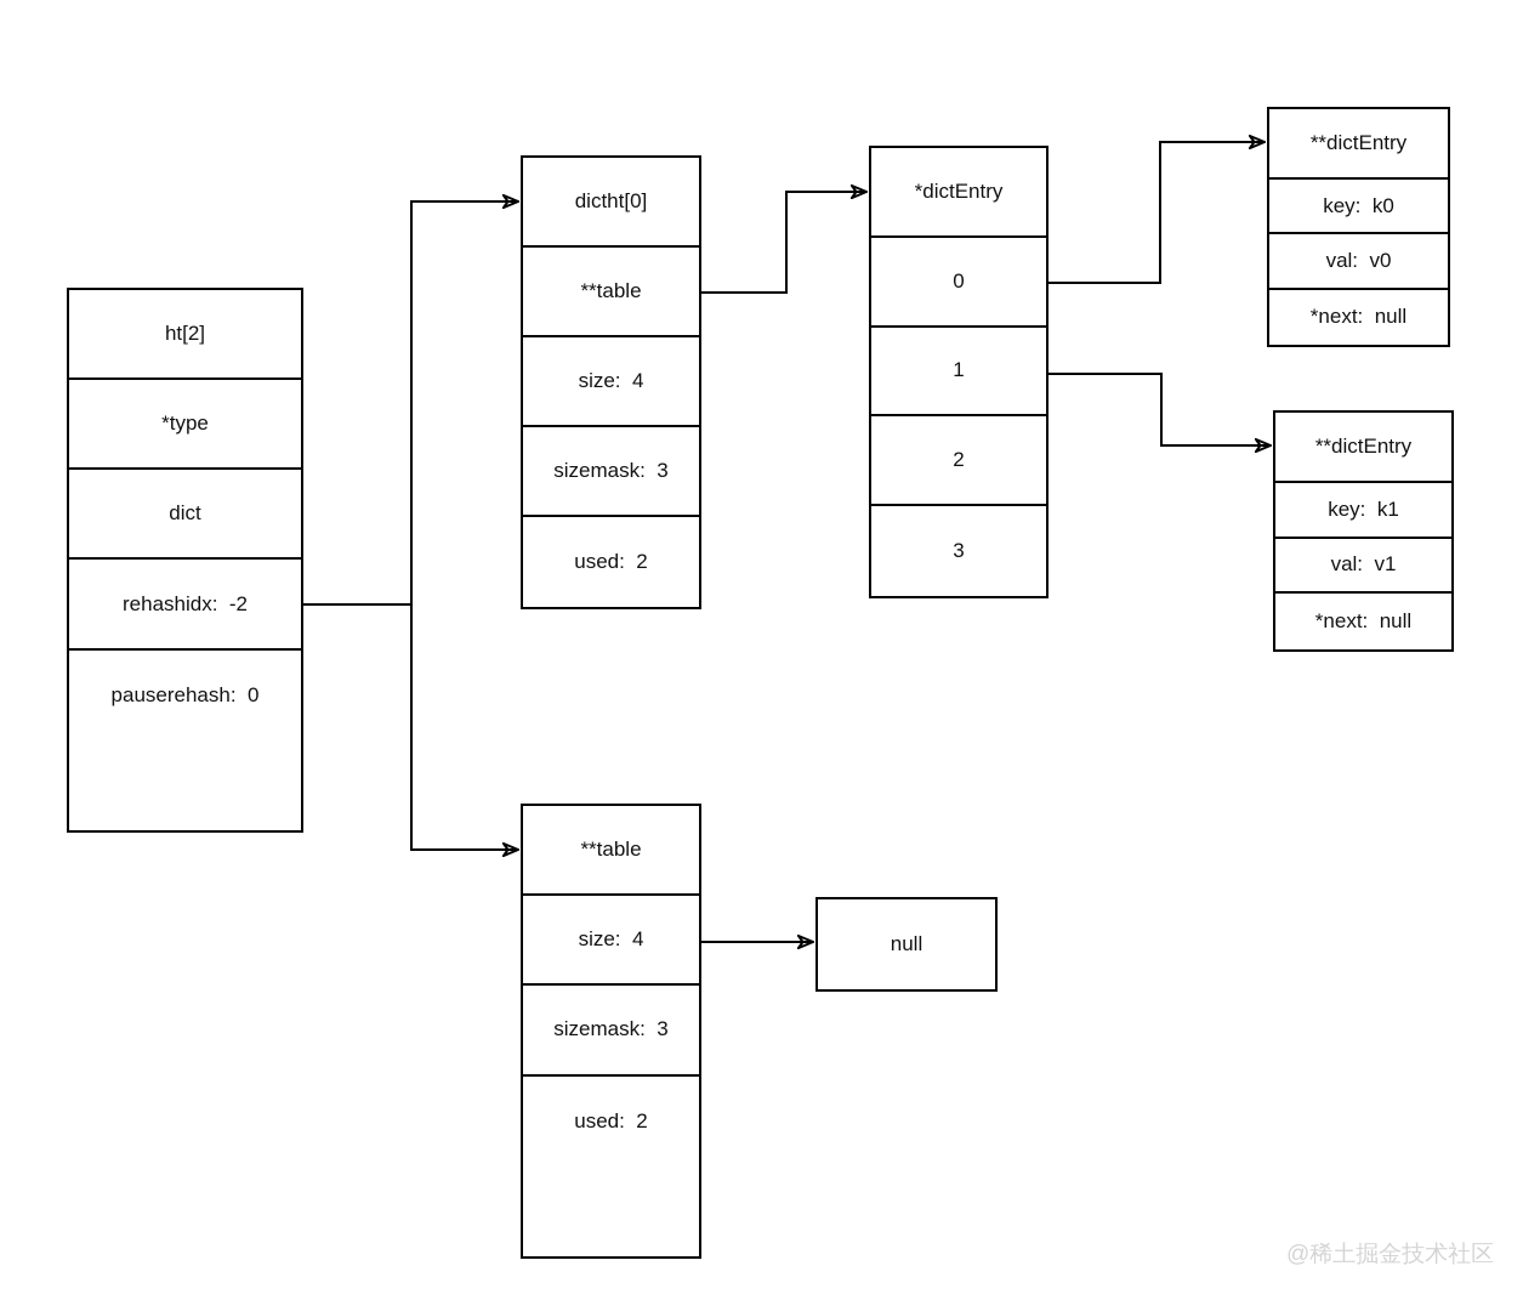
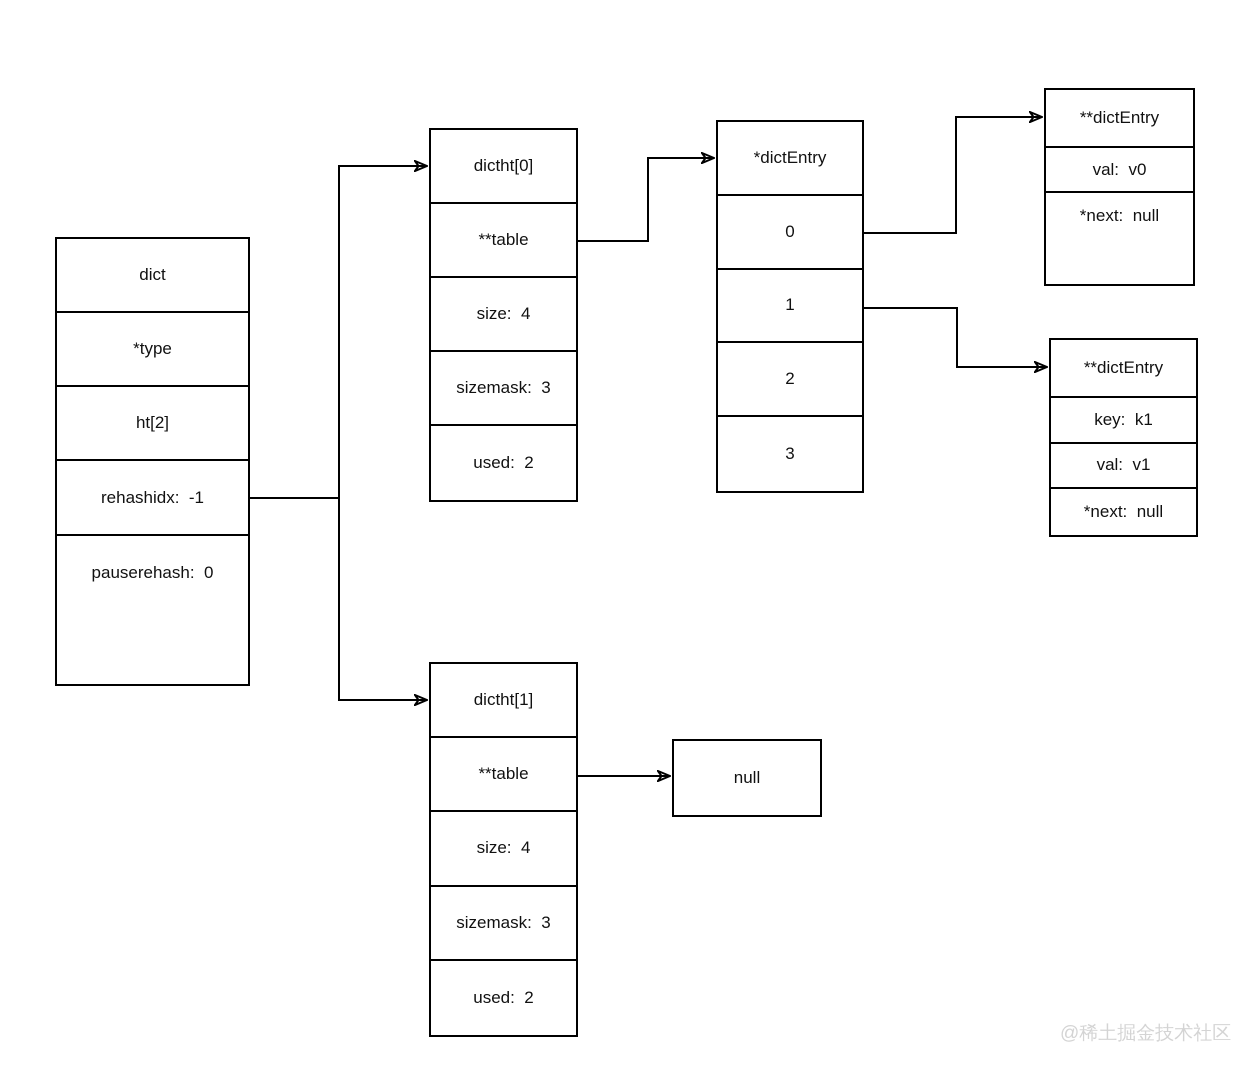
- ht[2]
+ dict
  *type
- dict
+ ht[2]
- rehashidx: -2
+ rehashidx: -1
  pauserehash: 0
  dictht[0]
  **table
  size: 4
  sizemask: 3
  used: 2
  *dictEntry
  0
  1
  2
  3
  **dictEntry
- key: k0
  val: v0
  *next: null
  **dictEntry
  key: k1
  val: v1
  *next: null
+ dictht[1]
  **table
  size: 4
  sizemask: 3
  used: 2
  null
  @稀土掘金技术社区
